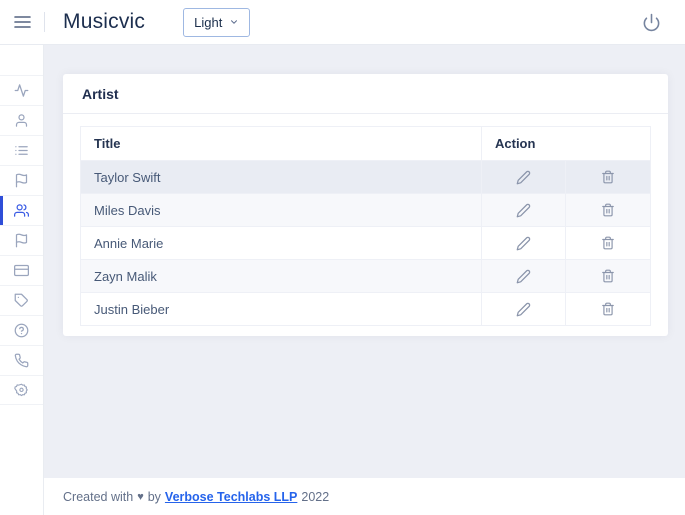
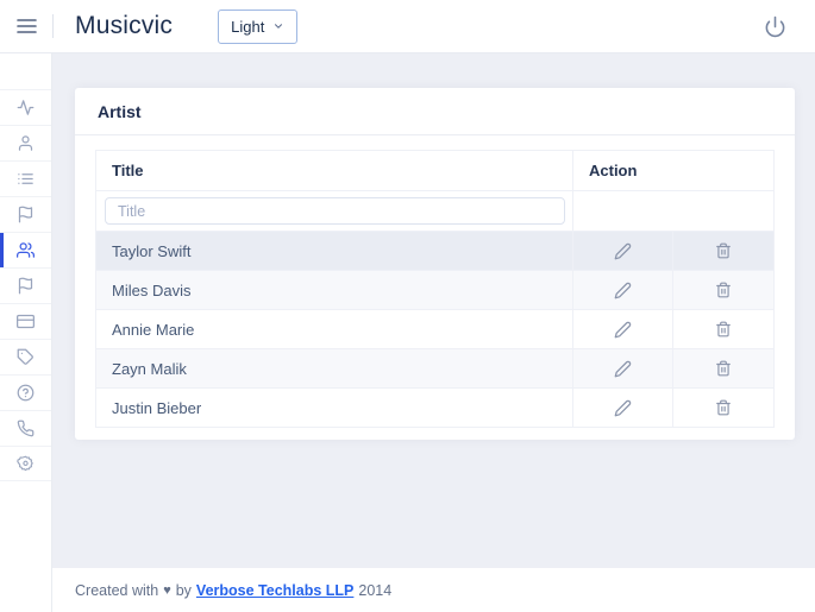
  Musicvic
  Light
  Artist
  Title	Action
+ Title
  Taylor Swift
  Miles Davis
  Annie Marie
  Zayn Malik
  Justin Bieber
  Created with
  ♥
  by
  Verbose Techlabs LLP
- 2022
+ 2014
